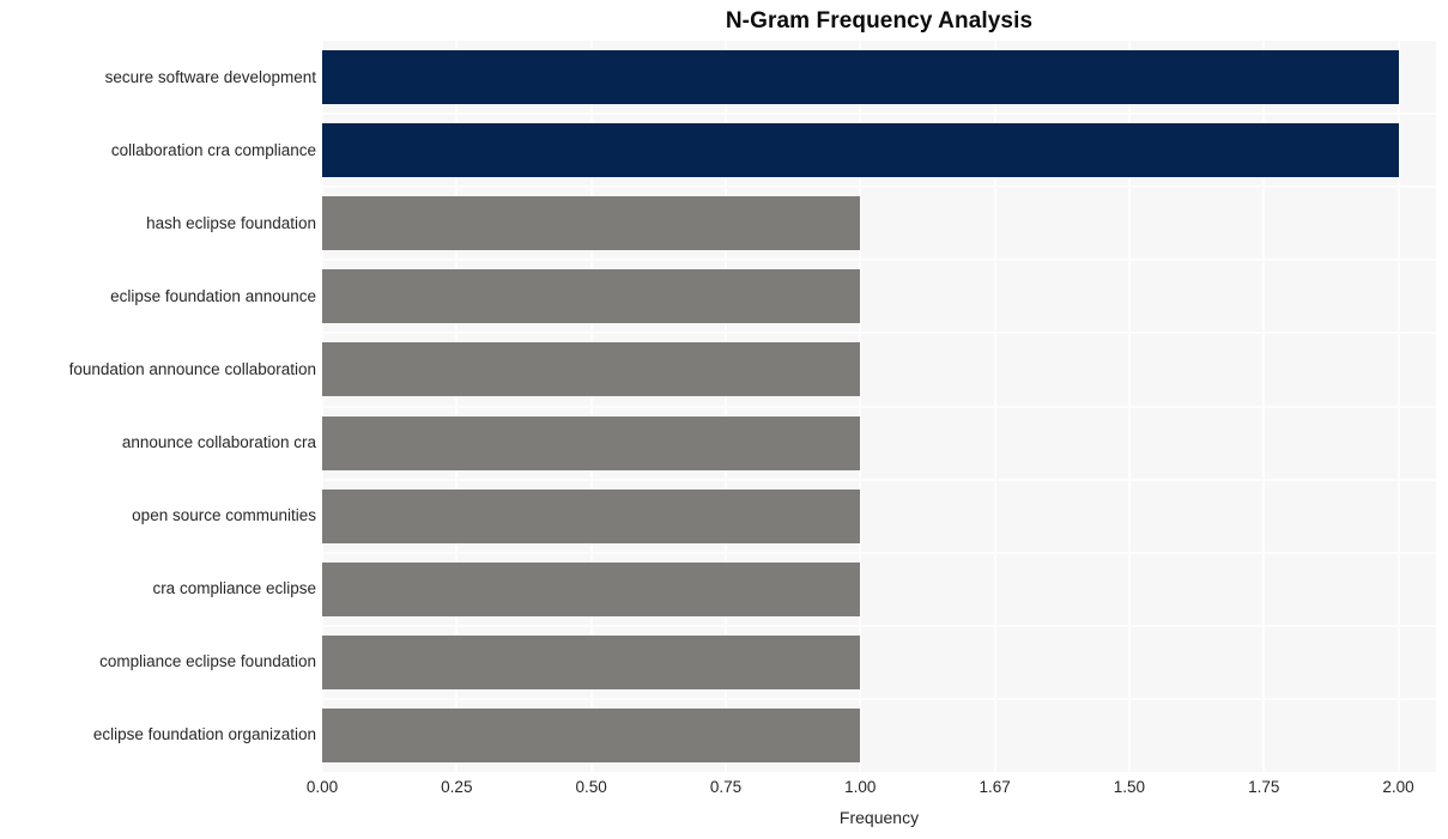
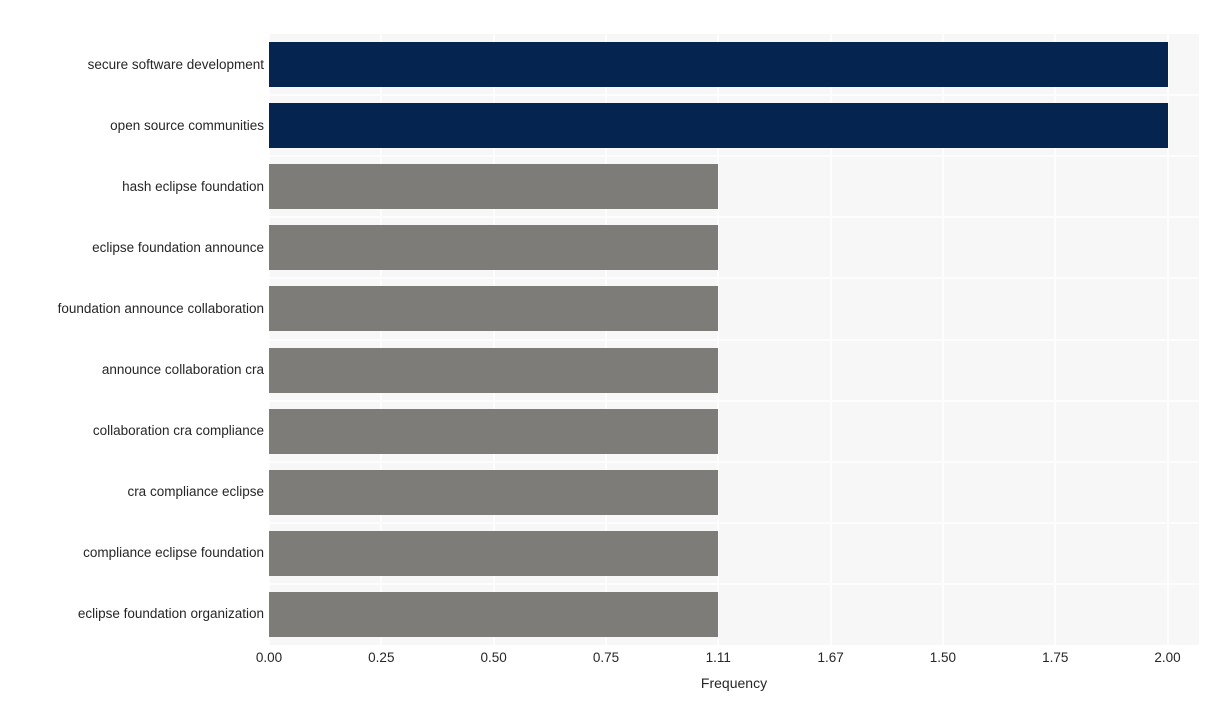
- N-Gram Frequency Analysis
  secure software development
- collaboration cra compliance
+ open source communities
  hash eclipse foundation
  eclipse foundation announce
  foundation announce collaboration
  announce collaboration cra
- open source communities
+ collaboration cra compliance
  cra compliance eclipse
  compliance eclipse foundation
  eclipse foundation organization
  0.00
  0.25
  0.50
  0.75
- 1.00
+ 1.11
  1.67
  1.50
  1.75
  2.00
  Frequency
